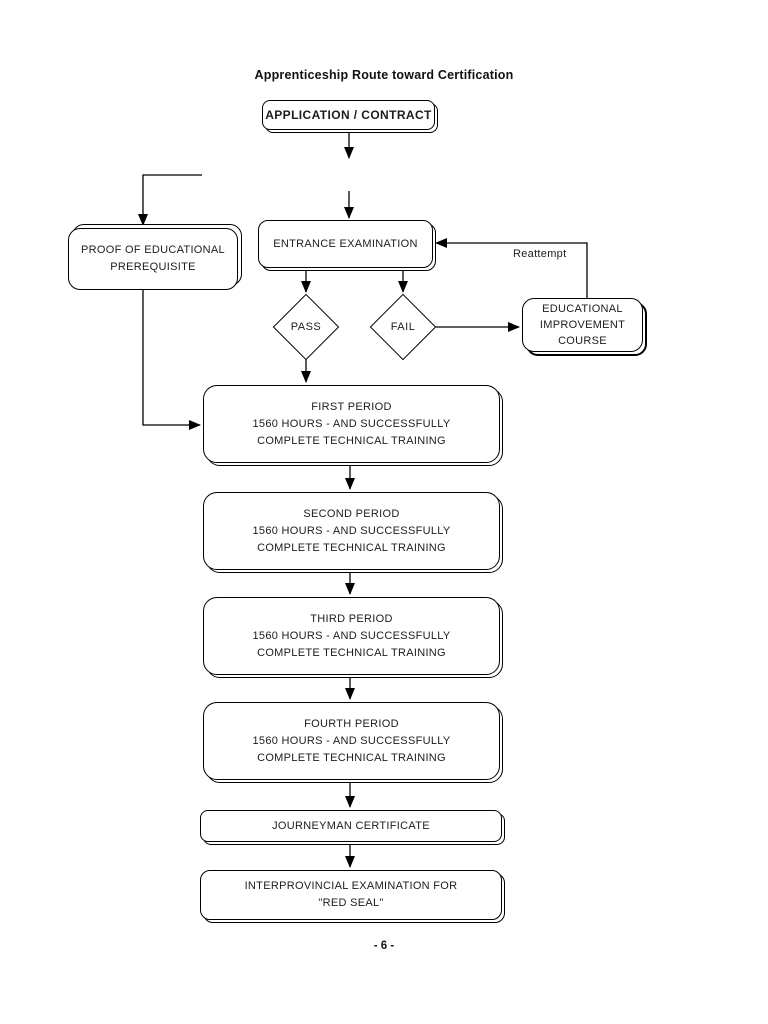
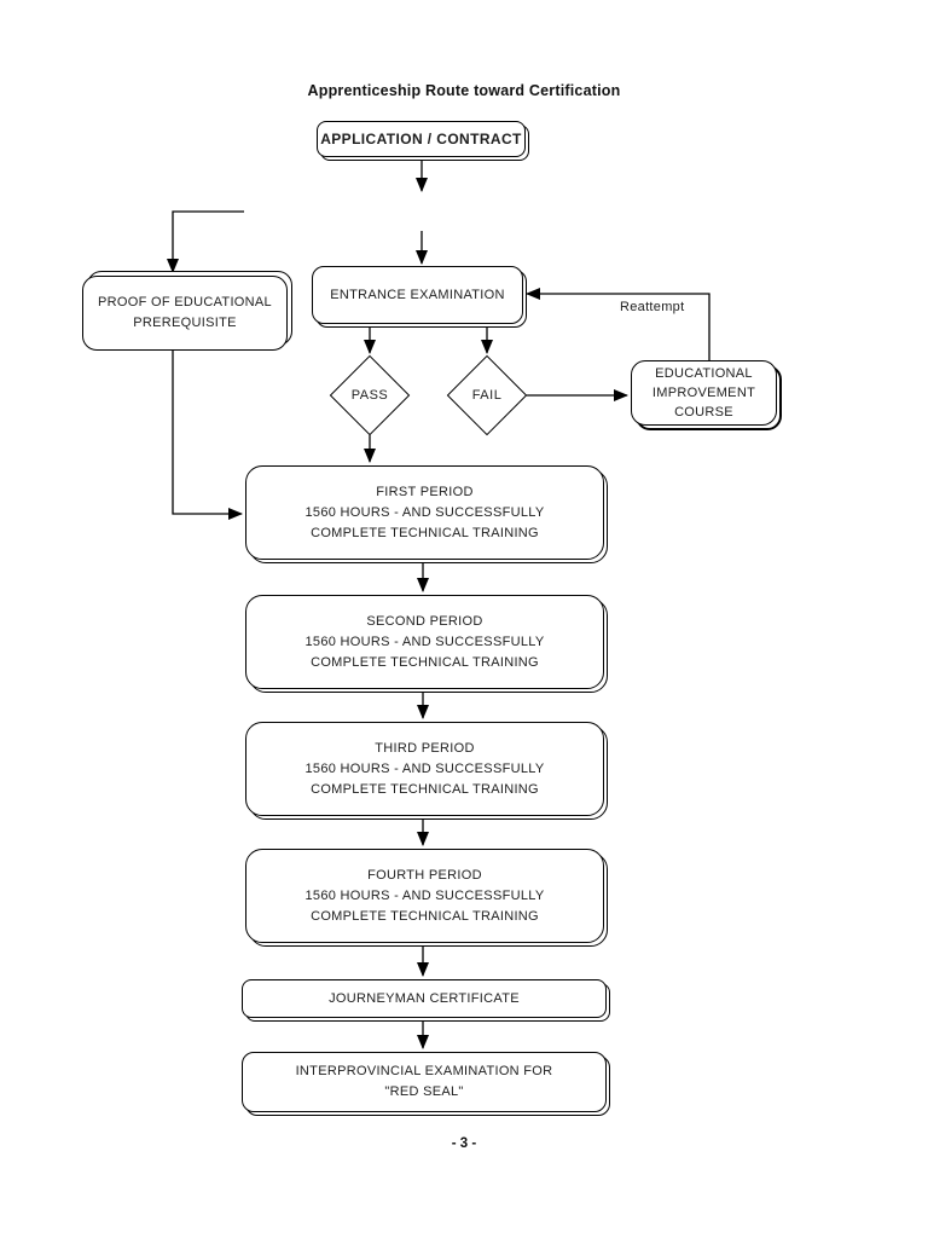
  Apprenticeship Route toward Certification
  APPLICATION / CONTRACT
  PROOF OF EDUCATIONAL
  PREREQUISITE
  ENTRANCE EXAMINATION
  PASS
  FAIL
  Reattempt
  EDUCATIONAL
  IMPROVEMENT
  COURSE
  FIRST PERIOD
  1560 HOURS - AND SUCCESSFULLY
  COMPLETE TECHNICAL TRAINING
  SECOND PERIOD
  1560 HOURS - AND SUCCESSFULLY
  COMPLETE TECHNICAL TRAINING
  THIRD PERIOD
  1560 HOURS - AND SUCCESSFULLY
  COMPLETE TECHNICAL TRAINING
  FOURTH PERIOD
  1560 HOURS - AND SUCCESSFULLY
  COMPLETE TECHNICAL TRAINING
  JOURNEYMAN CERTIFICATE
  INTERPROVINCIAL EXAMINATION FOR
  "RED SEAL"
- - 6 -
+ - 3 -
